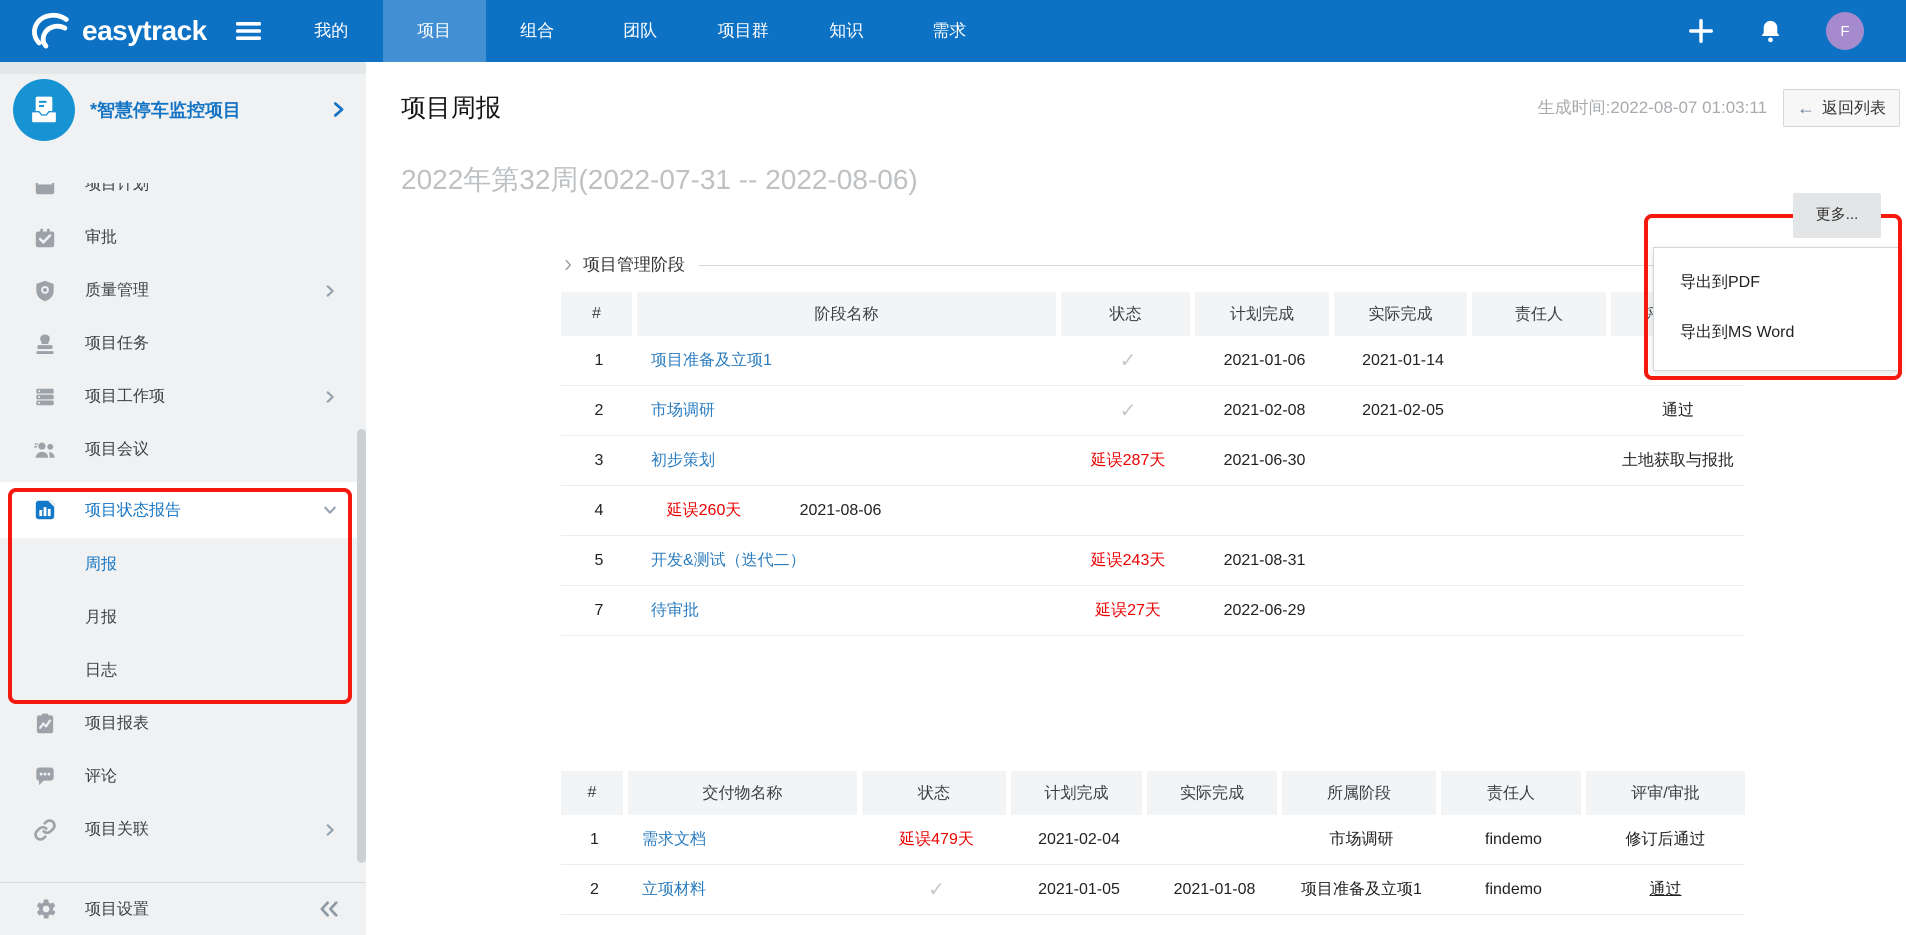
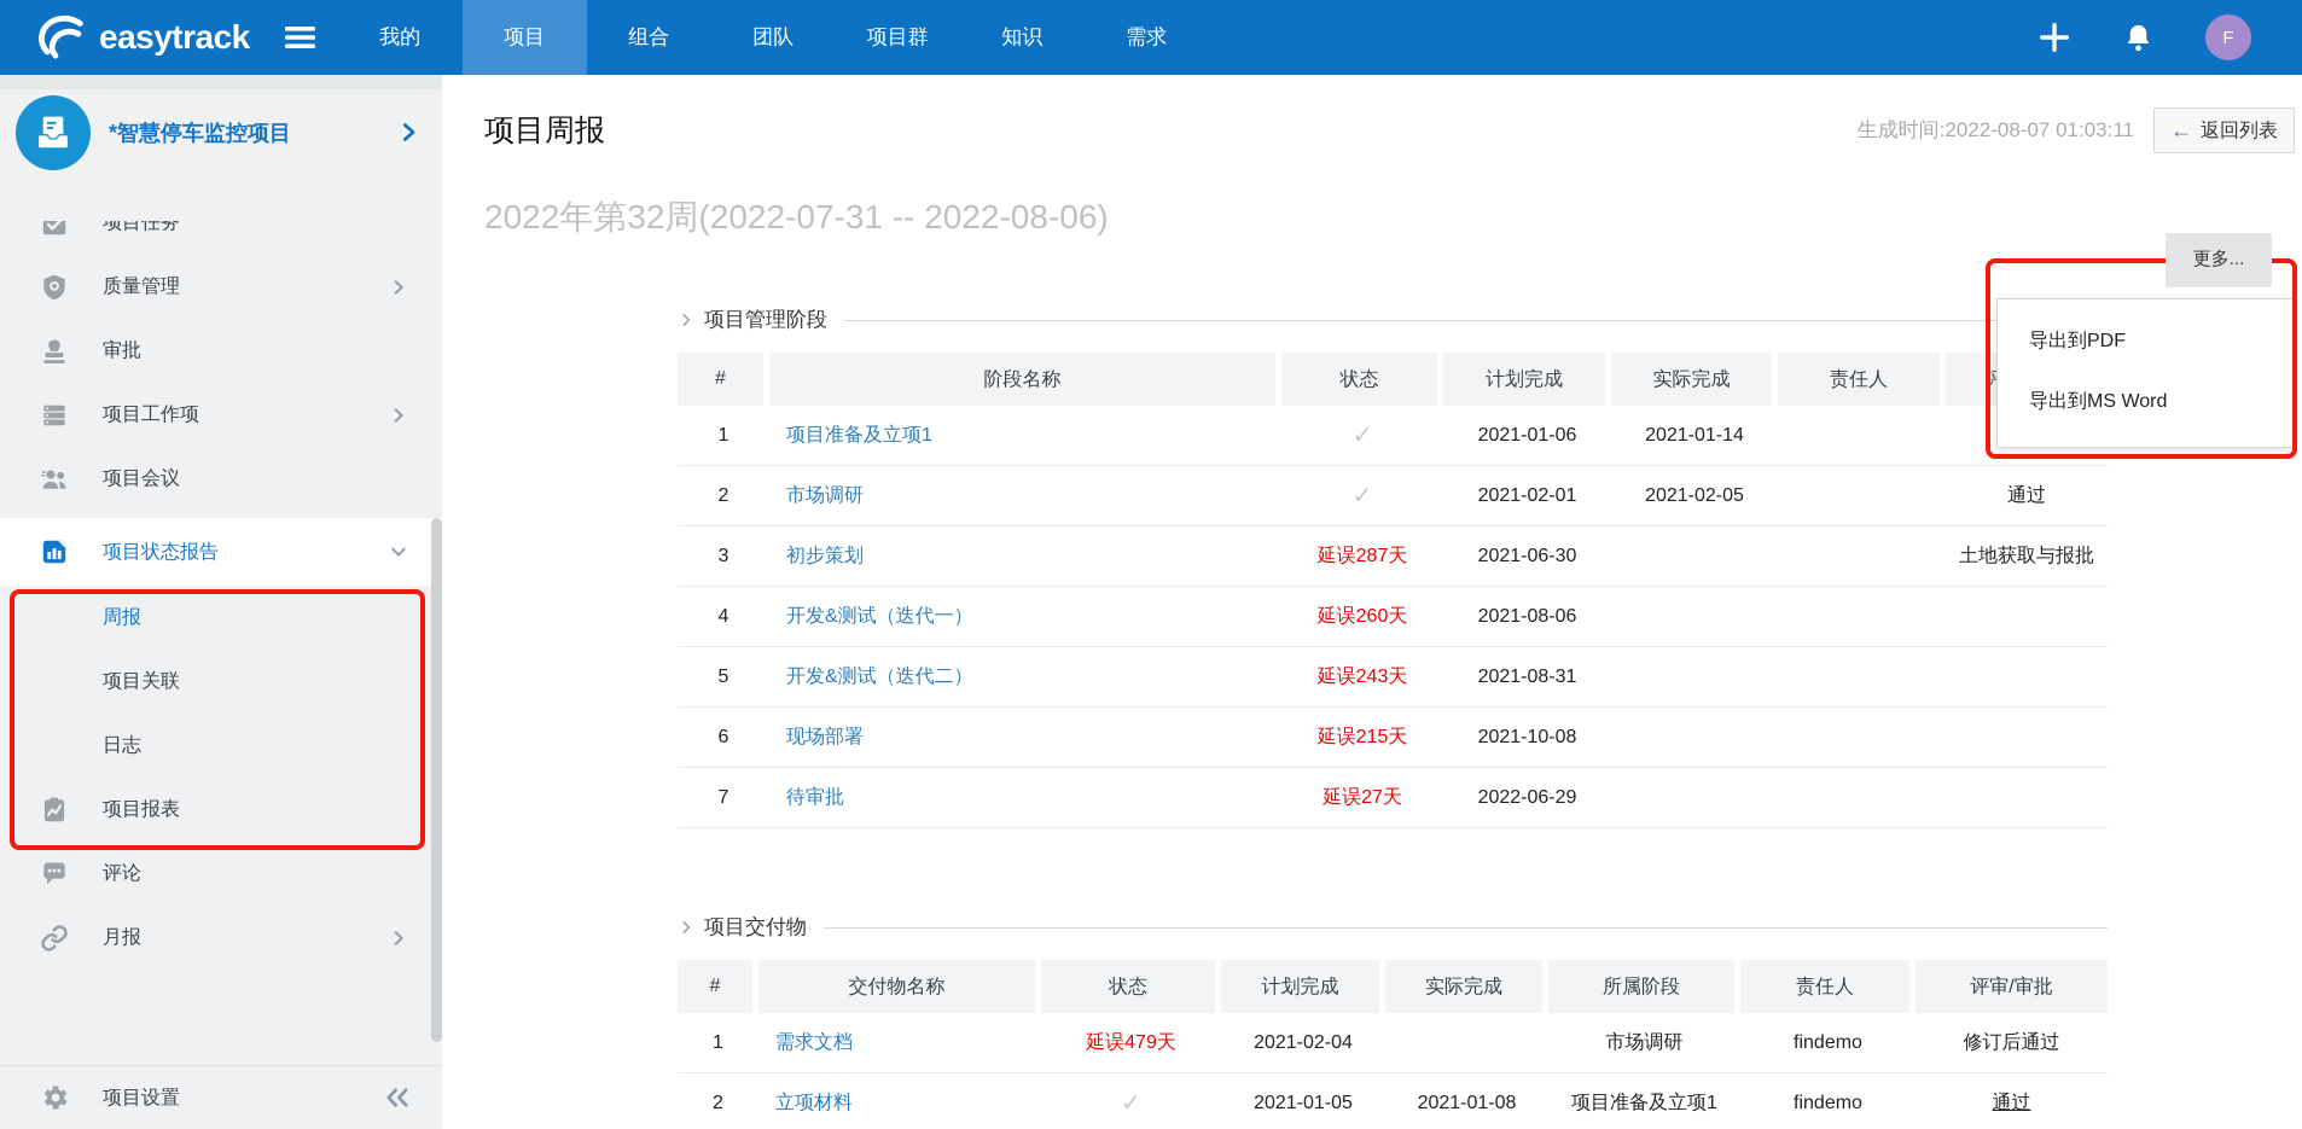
  easytrack
  我的
  项目
  组合
  团队
  项目群
  知识
  需求
  F
  *智慧停车监控项目
- 项目计划
- 审批
+ 项目任务
  质量管理
- 项目任务
+ 审批
  项目工作项
  项目会议
  项目状态报告
  周报
- 月报
+ 项目关联
  日志
  项目报表
  评论
- 项目关联
+ 月报
  项目设置
  项目周报
  生成时间:2022-08-07 01:03:11
  ←
  返回列表
  2022年第32周(2022-07-31 -- 2022-08-06)
  项目管理阶段
  #
  阶段名称
  状态
  计划完成
  实际完成
  责任人
  1
  项目准备及立项1
  ✓
  2021-01-06
  2021-01-14
  2
  市场调研
  ✓
- 2021-02-08
+ 2021-02-01
  2021-02-05
  通过
  3
  初步策划
  延误287天
  2021-06-30
  土地获取与报批
  4
+ 开发&测试（迭代一）
  延误260天
  2021-08-06
  5
  开发&测试（迭代二）
  延误243天
  2021-08-31
+ 6
+ 现场部署
+ 延误215天
+ 2021-10-08
  7
  待审批
  延误27天
  2022-06-29
+ 项目交付物
  #
  交付物名称
  状态
  计划完成
  实际完成
  所属阶段
  责任人
  评审/审批
  1
  需求文档
  延误479天
  2021-02-04
  市场调研
  findemo
  修订后通过
  2
  立项材料
  ✓
  2021-01-05
  2021-01-08
  项目准备及立项1
  findemo
  通过
  更多...
  导出到PDF
  导出到MS Word
